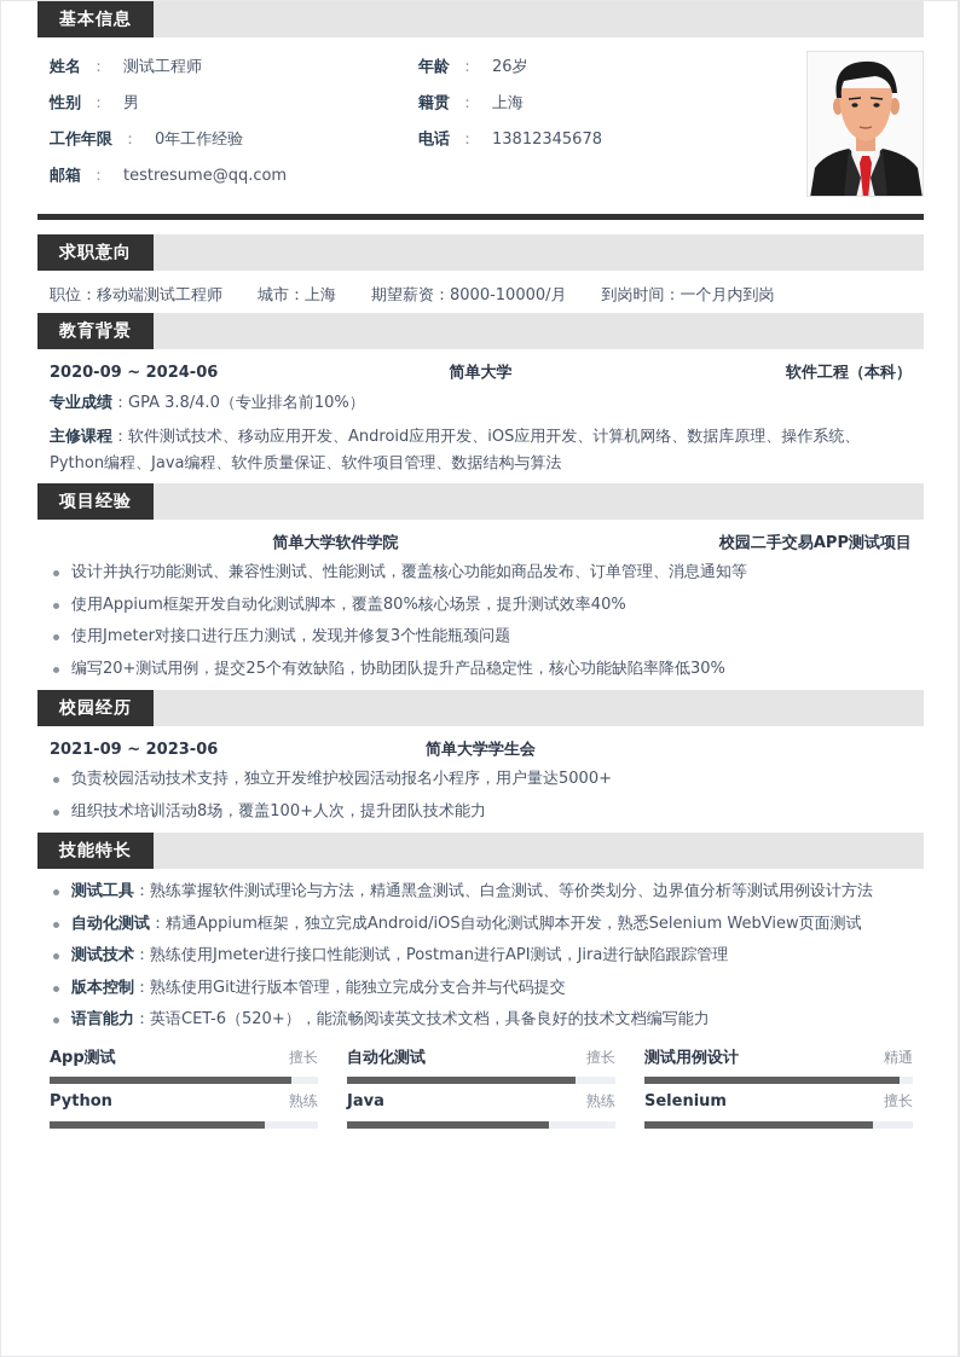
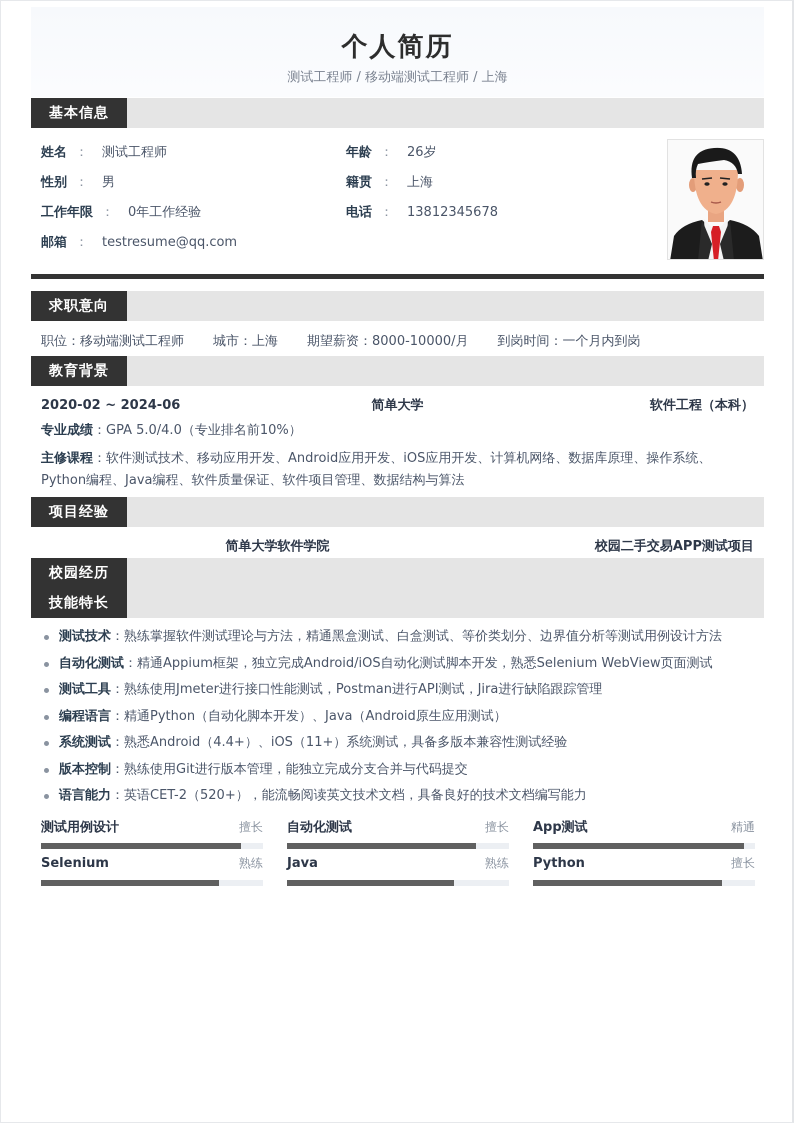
+ 个人简历
+ 测试工程师 / 移动端测试工程师 / 上海
  基本信息
  姓名
  ：
  测试工程师
  年龄
  ：
  26岁
  性别
  ：
  男
  籍贯
  ：
  上海
  工作年限
  ：
  0年工作经验
  电话
  ：
  13812345678
  邮箱
  ：
  testresume@qq.com
  求职意向
  职位：移动端测试工程师
  城市：上海
  期望薪资：8000-10000/月
  到岗时间：一个月内到岗
  教育背景
- 2020-09 ~ 2024-06
+ 2020-02 ~ 2024-06
  简单大学
  软件工程（本科）
- 专业成绩：GPA 3.8/4.0（专业排名前10%）
+ 专业成绩：GPA 5.0/4.0（专业排名前10%）
  主修课程：软件测试技术、移动应用开发、Android应用开发、iOS应用开发、计算机网络、数据库原理、操作系统、Python编程、Java编程、软件质量保证、软件项目管理、数据结构与算法
  项目经验
  简单大学软件学院
  校园二手交易APP测试项目
- 设计并执行功能测试、兼容性测试、性能测试，覆盖核心功能如商品发布、订单管理、消息通知等
- 使用Appium框架开发自动化测试脚本，覆盖80%核心场景，提升测试效率40%
- 使用Jmeter对接口进行压力测试，发现并修复3个性能瓶颈问题
- 编写20+测试用例，提交25个有效缺陷，协助团队提升产品稳定性，核心功能缺陷率降低30%
  校园经历
- 2021-09 ~ 2023-06
- 简单大学学生会
- 负责校园活动技术支持，独立开发维护校园活动报名小程序，用户量达5000+
- 组织技术培训活动8场，覆盖100+人次，提升团队技术能力
  技能特长
- 测试工具：熟练掌握软件测试理论与方法，精通黑盒测试、白盒测试、等价类划分、边界值分析等测试用例设计方法
+ 测试技术：熟练掌握软件测试理论与方法，精通黑盒测试、白盒测试、等价类划分、边界值分析等测试用例设计方法
  自动化测试：精通Appium框架，独立完成Android/iOS自动化测试脚本开发，熟悉Selenium WebView页面测试
- 测试技术：熟练使用Jmeter进行接口性能测试，Postman进行API测试，Jira进行缺陷跟踪管理
+ 测试工具：熟练使用Jmeter进行接口性能测试，Postman进行API测试，Jira进行缺陷跟踪管理
+ 编程语言：精通Python（自动化脚本开发）、Java（Android原生应用测试）
+ 系统测试：熟悉Android（4.4+）、iOS（11+）系统测试，具备多版本兼容性测试经验
  版本控制：熟练使用Git进行版本管理，能独立完成分支合并与代码提交
- 语言能力：英语CET-6（520+），能流畅阅读英文技术文档，具备良好的技术文档编写能力
+ 语言能力：英语CET-2（520+），能流畅阅读英文技术文档，具备良好的技术文档编写能力
- App测试
+ 测试用例设计
  擅长
  自动化测试
  擅长
- 测试用例设计
+ App测试
  精通
- Python
+ Selenium
  熟练
  Java
  熟练
- Selenium
+ Python
  擅长
